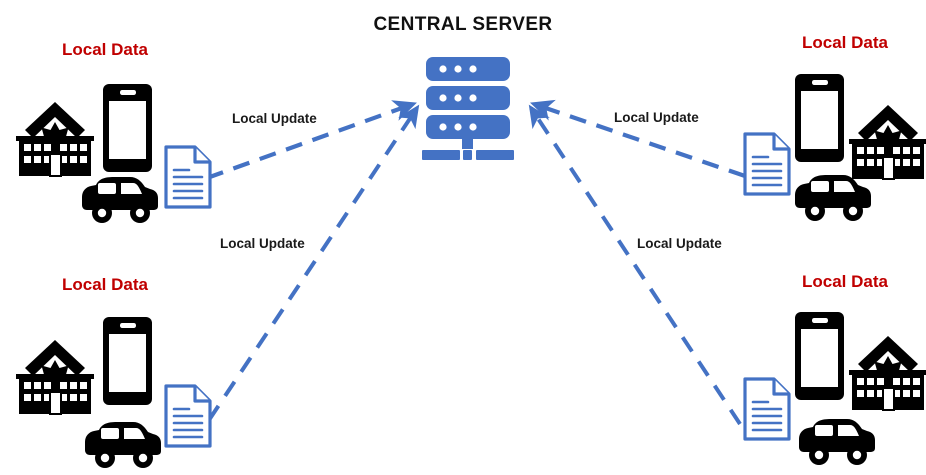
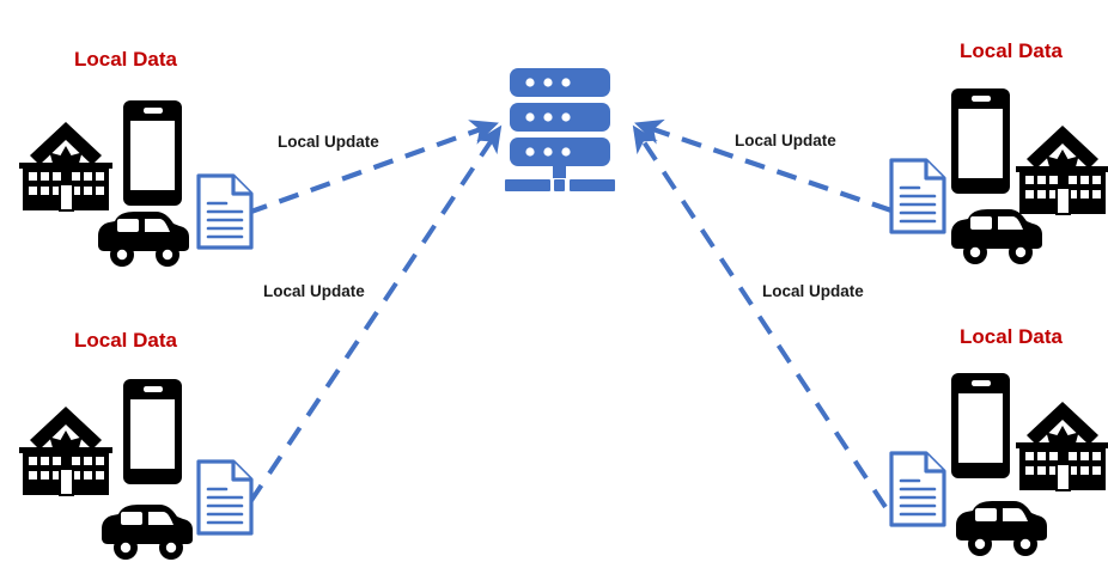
- CENTRAL SERVER
  Local Update
  Local Update
  Local Update
  Local Update
  Local Data
  Local Data
  Local Data
  Local Data
